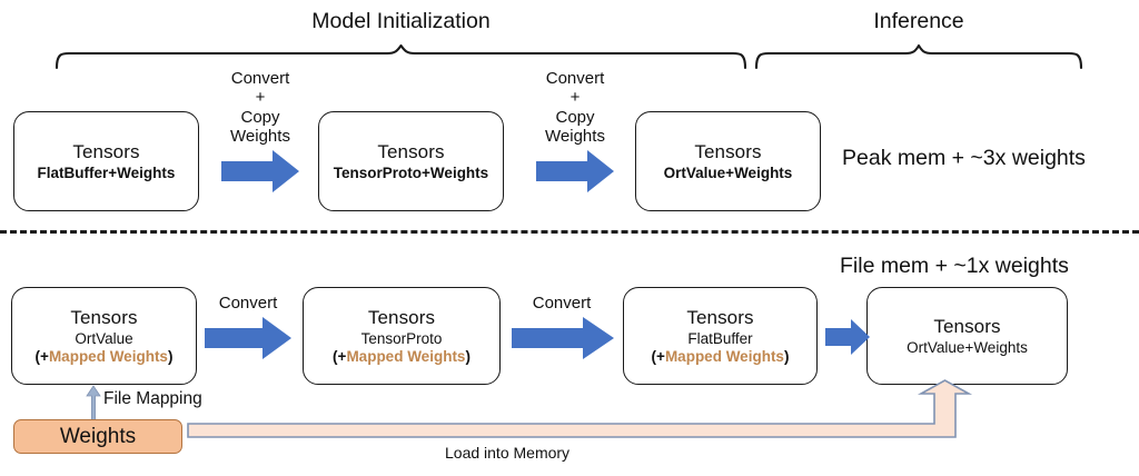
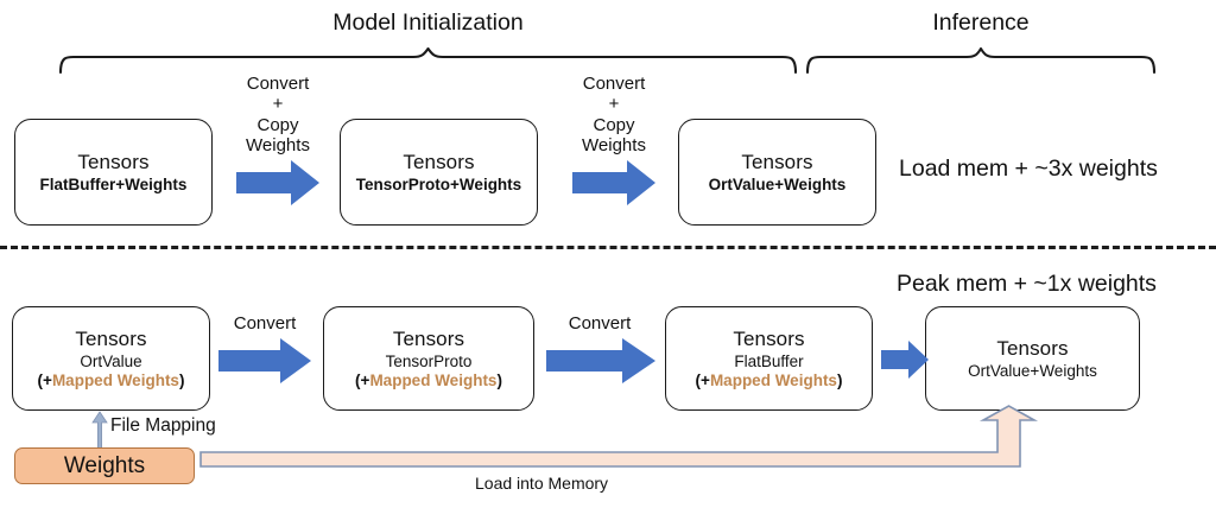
  Model Initialization
  Inference
  Tensors
  FlatBuffer+Weights
  Tensors
  TensorProto+Weights
  Tensors
  OrtValue+Weights
  Convert
  +
  Copy
  Weights
  Convert
  +
  Copy
  Weights
- Peak mem + ~3x weights
+ Load mem + ~3x weights
- File mem + ~1x weights
+ Peak mem + ~1x weights
  Tensors
  OrtValue
  (+Mapped Weights)
  Tensors
  TensorProto
  (+Mapped Weights)
  Tensors
  FlatBuffer
  (+Mapped Weights)
  Tensors
  OrtValue+Weights
  Convert
  Convert
  File Mapping
  Weights
  Load into Memory
